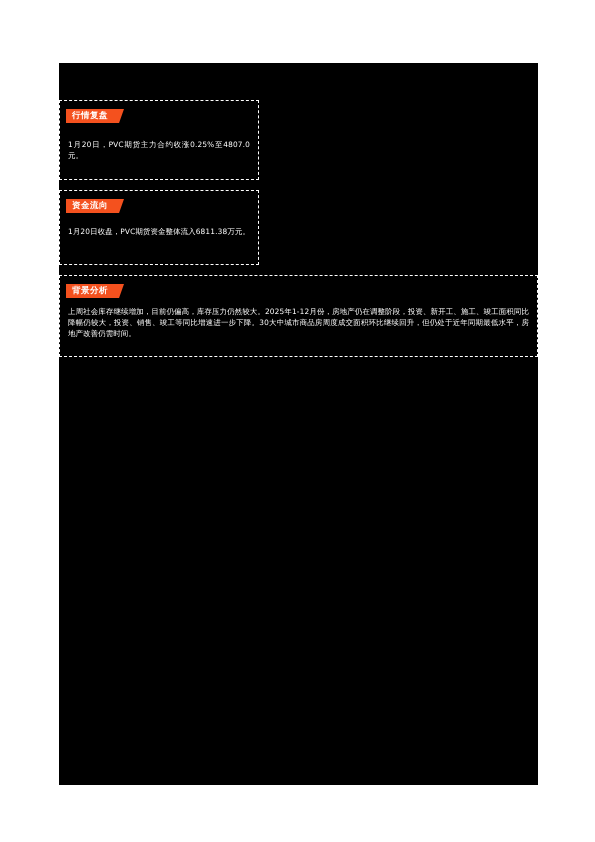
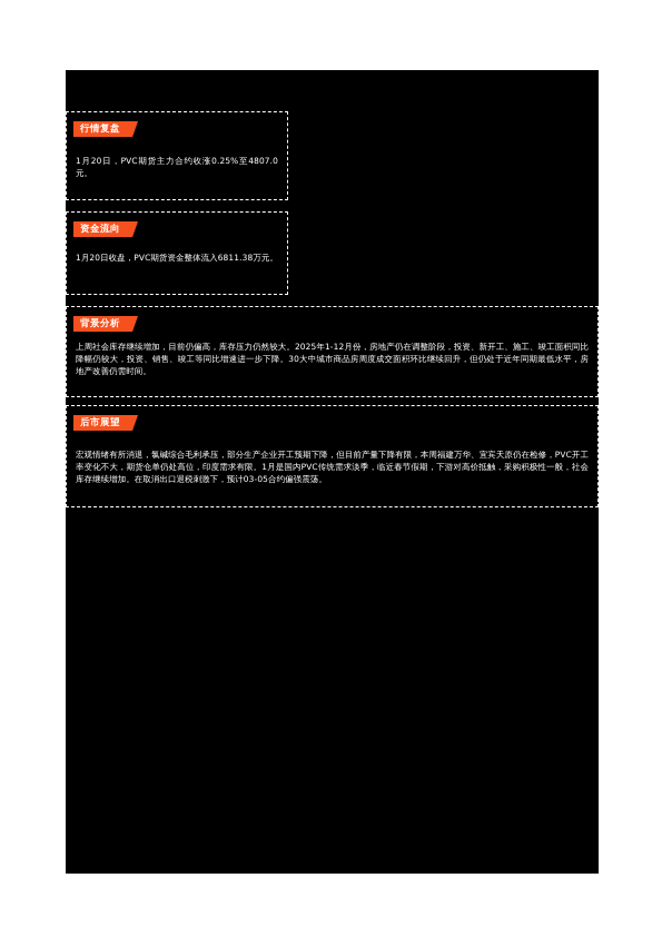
  行情复盘
  1月20日，PVC期货主力合约收涨0.25%至4807.0元。
  资金流向
  1月20日收盘，PVC期货资金整体流入6811.38万元。
  背景分析
  上周社会库存继续增加，目前仍偏高，库存压力仍然较大。2025年1-12月份，房地产仍在调整阶段，投资、新开工、施工、竣工面积同比降幅仍较大，投资、销售、竣工等同比增速进一步下降。30大中城市商品房周度成交面积环比继续回升，但仍处于近年同期最低水平，房地产改善仍需时间。
+ 后市展望
+ 宏观情绪有所消退，氯碱综合毛利承压，部分生产企业开工预期下降，但目前产量下降有限，本周福建万华、宜宾天原仍在检修，PVC开工率变化不大，期货仓单仍处高位，印度需求有限。1月是国内PVC传统需求淡季，临近春节假期，下游对高价抵触，采购积极性一般，社会库存继续增加。在取消出口退税刺激下，预计03-05合约偏强震荡。
